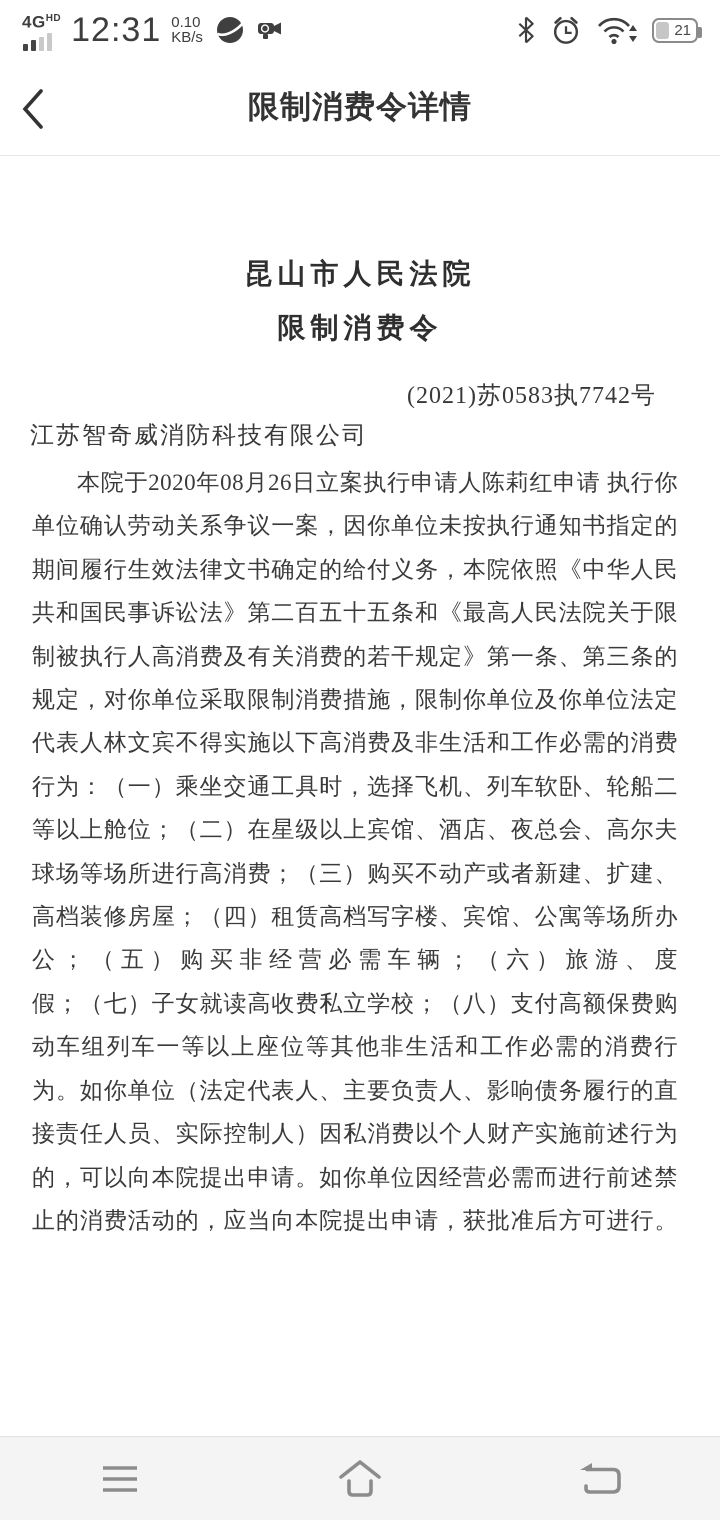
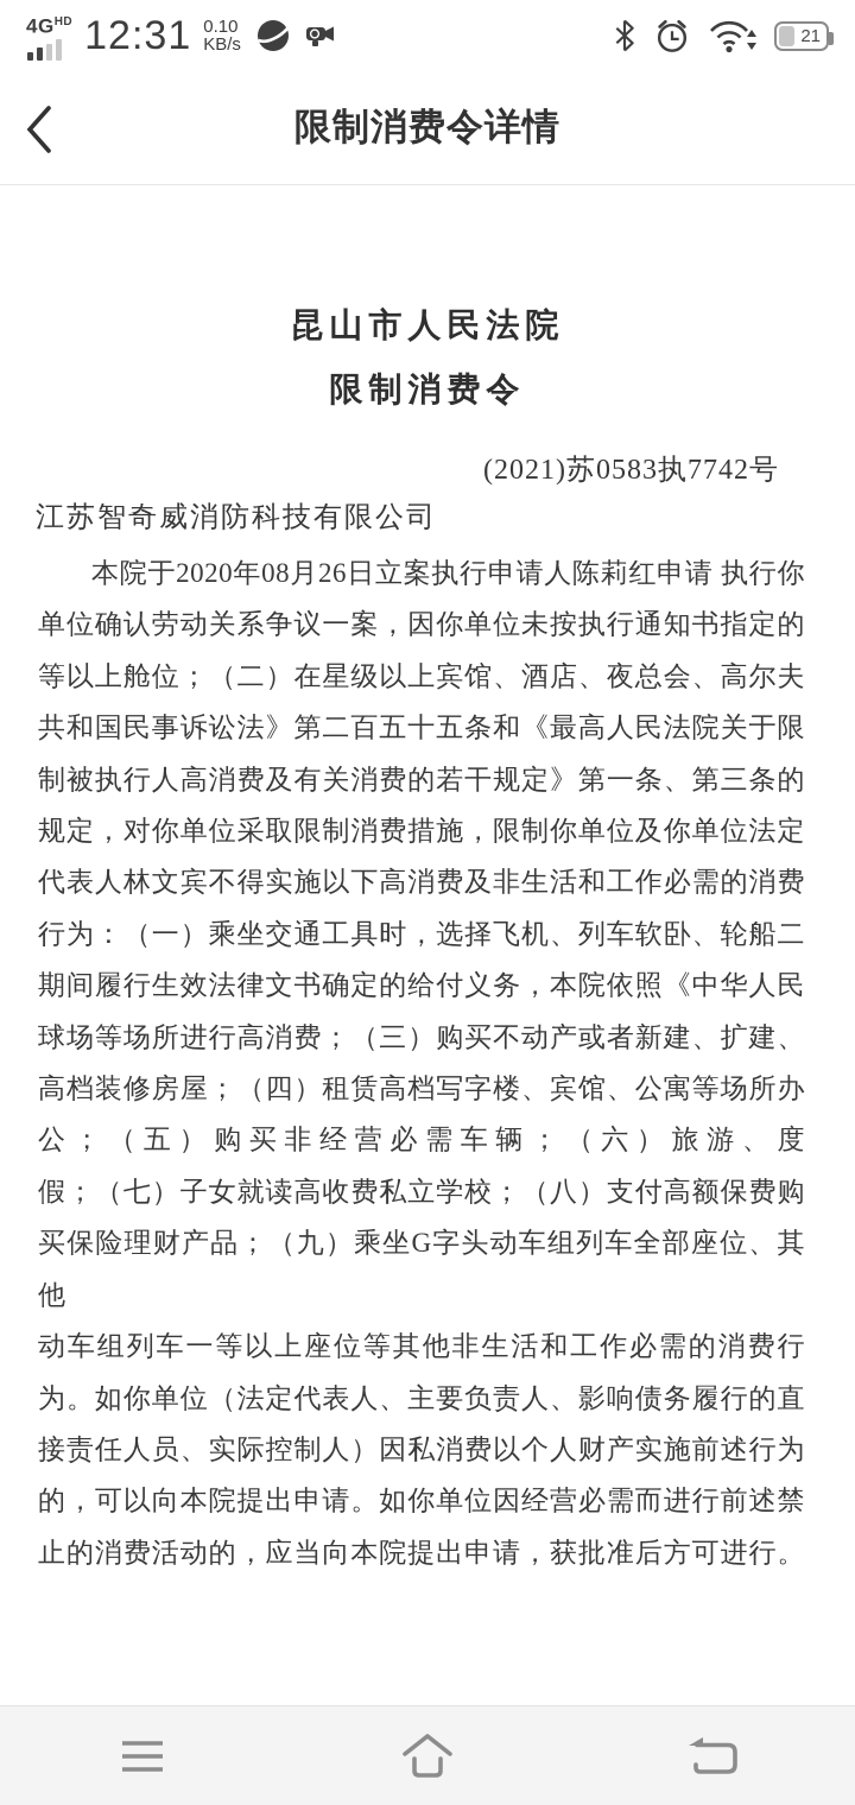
  4GHD
  12:31
  0.10
  KB/s
  21
  限制消费令详情
  昆山市人民法院
  限制消费令
  (2021)苏0583执7742号
  江苏智奇威消防科技有限公司
  本院于2020年08月26日立案执行申请人陈莉红申请 执行你
  单位确认劳动关系争议一案，因你单位未按执行通知书指定的
- 期间履行生效法律文书确定的给付义务，本院依照《中华人民
+ 等以上舱位；（二）在星级以上宾馆、酒店、夜总会、高尔夫
  共和国民事诉讼法》第二百五十五条和《最高人民法院关于限
  制被执行人高消费及有关消费的若干规定》第一条、第三条的
  规定，对你单位采取限制消费措施，限制你单位及你单位法定
  代表人林文宾不得实施以下高消费及非生活和工作必需的消费
  行为：（一）乘坐交通工具时，选择飞机、列车软卧、轮船二
- 等以上舱位；（二）在星级以上宾馆、酒店、夜总会、高尔夫
+ 期间履行生效法律文书确定的给付义务，本院依照《中华人民
  球场等场所进行高消费；（三）购买不动产或者新建、扩建、
  高档装修房屋；（四）租赁高档写字楼、宾馆、公寓等场所办
  公；（五）购买非经营必需车辆；（六）旅游、度
  假；（七）子女就读高收费私立学校；（八）支付高额保费购
+ 买保险理财产品；（九）乘坐G字头动车组列车全部座位、其他
  动车组列车一等以上座位等其他非生活和工作必需的消费行
  为。如你单位（法定代表人、主要负责人、影响债务履行的直
  接责任人员、实际控制人）因私消费以个人财产实施前述行为
  的，可以向本院提出申请。如你单位因经营必需而进行前述禁
  止的消费活动的，应当向本院提出申请，获批准后方可进行。
